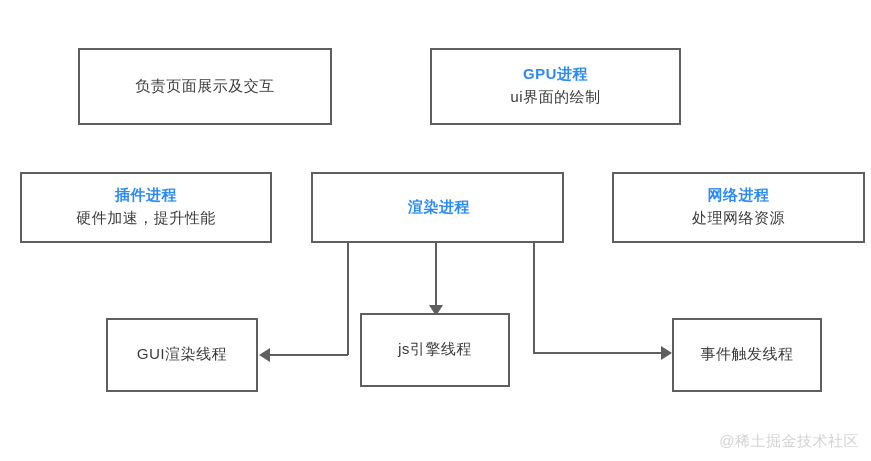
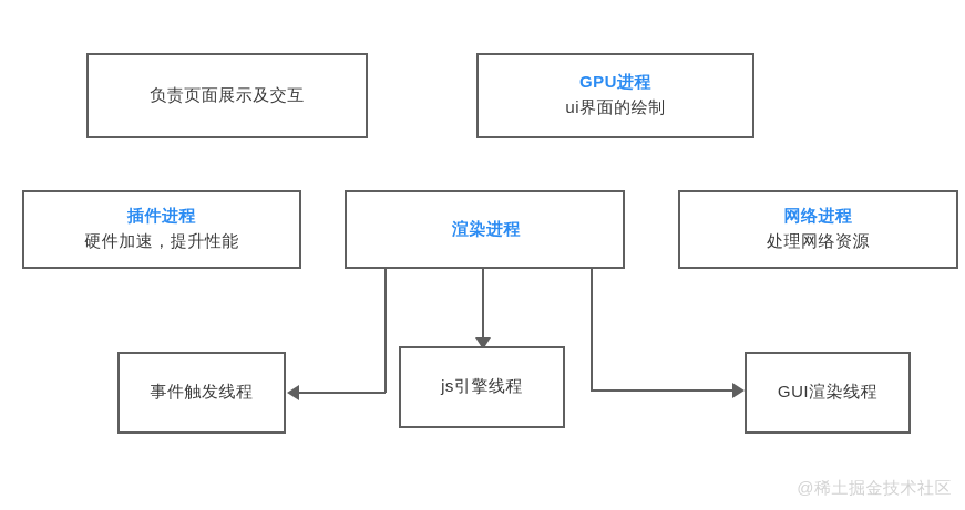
  负责页面展示及交互
  GPU进程
  ui界面的绘制
  插件进程
  硬件加速，提升性能
  渲染进程
  网络进程
  处理网络资源
- GUI渲染线程
+ 事件触发线程
  js引擎线程
- 事件触发线程
+ GUI渲染线程
  @稀土掘金技术社区
